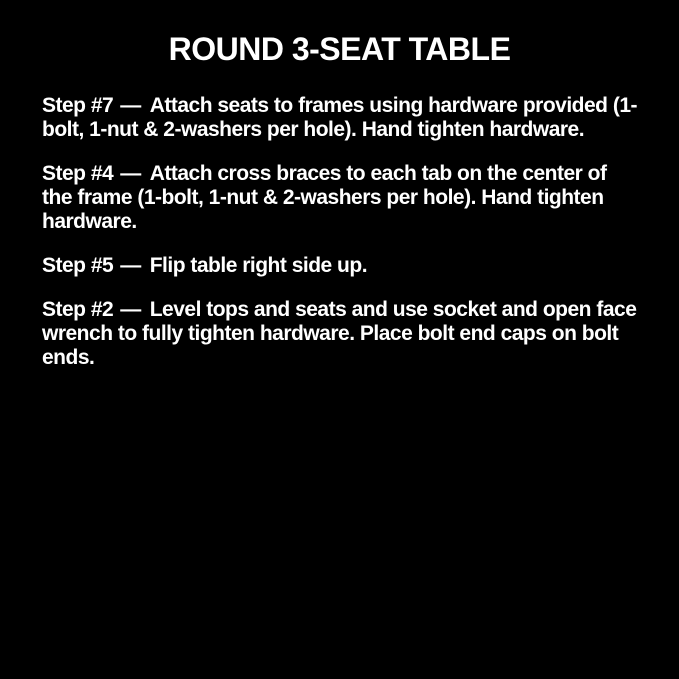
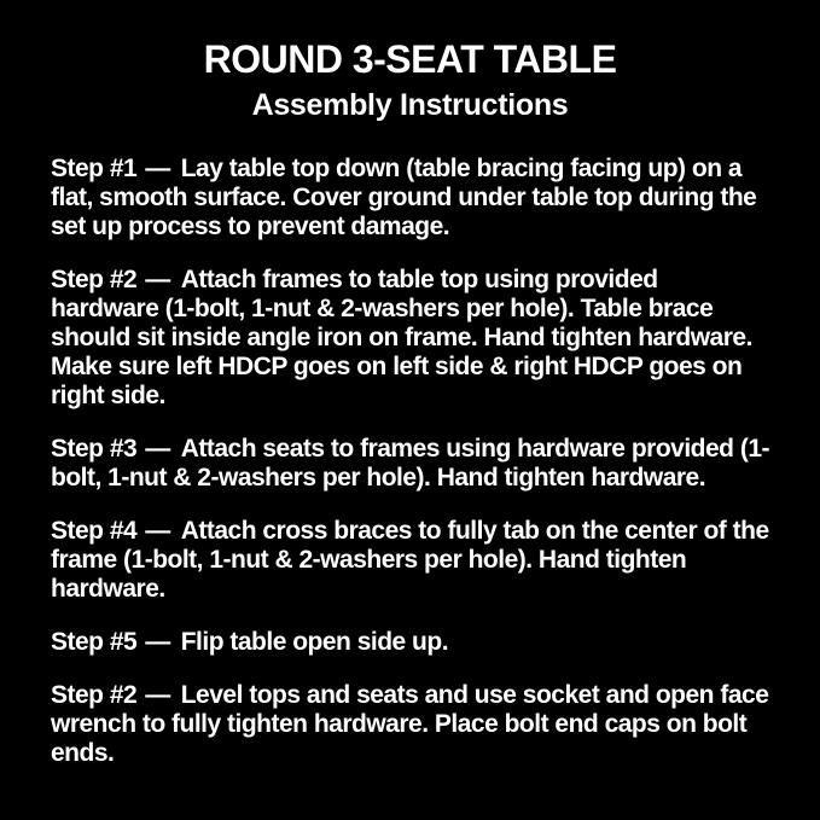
  ROUND 3-SEAT TABLE
+ Assembly Instructions
+ Step #1 — Lay table top down (table bracing facing up) on a flat, smooth surface. Cover ground under table top during the set up process to prevent damage.
+ Step #2 — Attach frames to table top using provided hardware (1-bolt, 1-nut & 2-washers per hole). Table brace should sit inside angle iron on frame. Hand tighten hardware. Make sure left HDCP goes on left side & right HDCP goes on right side.
- Step #7 — Attach seats to frames using hardware provided (1-bolt, 1-nut & 2-washers per hole). Hand tighten hardware.
+ Step #3 — Attach seats to frames using hardware provided (1-bolt, 1-nut & 2-washers per hole). Hand tighten hardware.
- Step #4 — Attach cross braces to each tab on the center of the frame (1-bolt, 1-nut & 2-washers per hole). Hand tighten hardware.
+ Step #4 — Attach cross braces to fully tab on the center of the frame (1-bolt, 1-nut & 2-washers per hole). Hand tighten hardware.
- Step #5 — Flip table right side up.
+ Step #5 — Flip table open side up.
  Step #2 — Level tops and seats and use socket and open face wrench to fully tighten hardware. Place bolt end caps on bolt ends.
